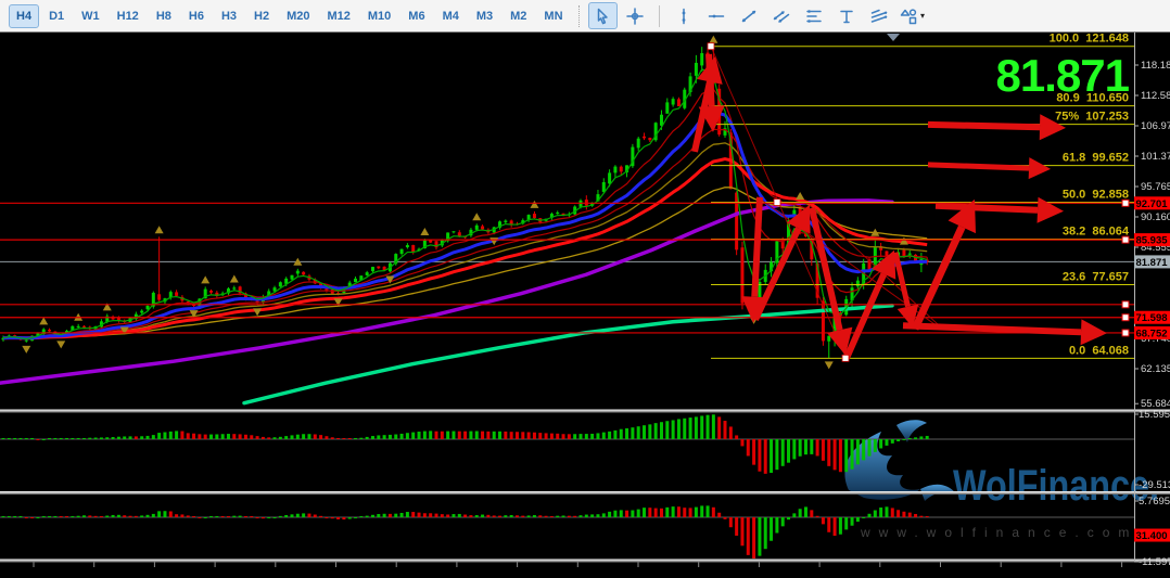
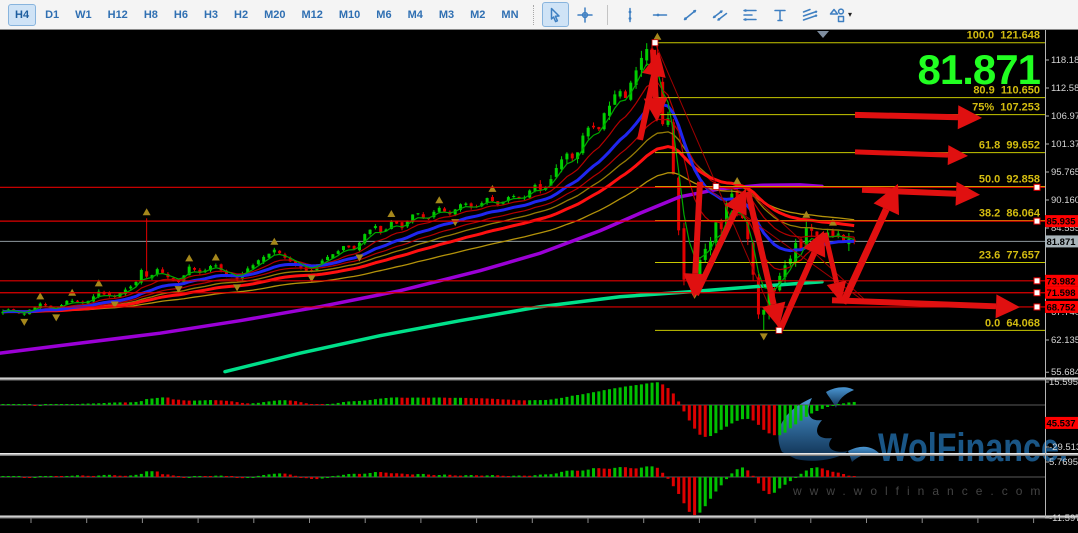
  H4
  D1
  W1
  H12
  H8
  H6
  H3
  H2
  M20
  M12
  M10
  M6
  M4
  M3
  M2
  MN
  ▾
  WolFinance.
  www.wolfinance.com
  100.0 121.648
  80.9 110.650
  75% 107.253
  61.8 99.652
  50.0 92.858
  38.2 86.064
  23.6 77.657
  0.0 64.068
  118.18
  112.58
  106.97
  101.37
  95.765
  90.160
  84.555
  55.684
  62.135
  15.595
  -29.51
  5.7695
  -11.59
- 92.701
+ 45.537
  85.935
- 31.400
+ 73.982
  71.598
  68.752
  81.871
  81.871
